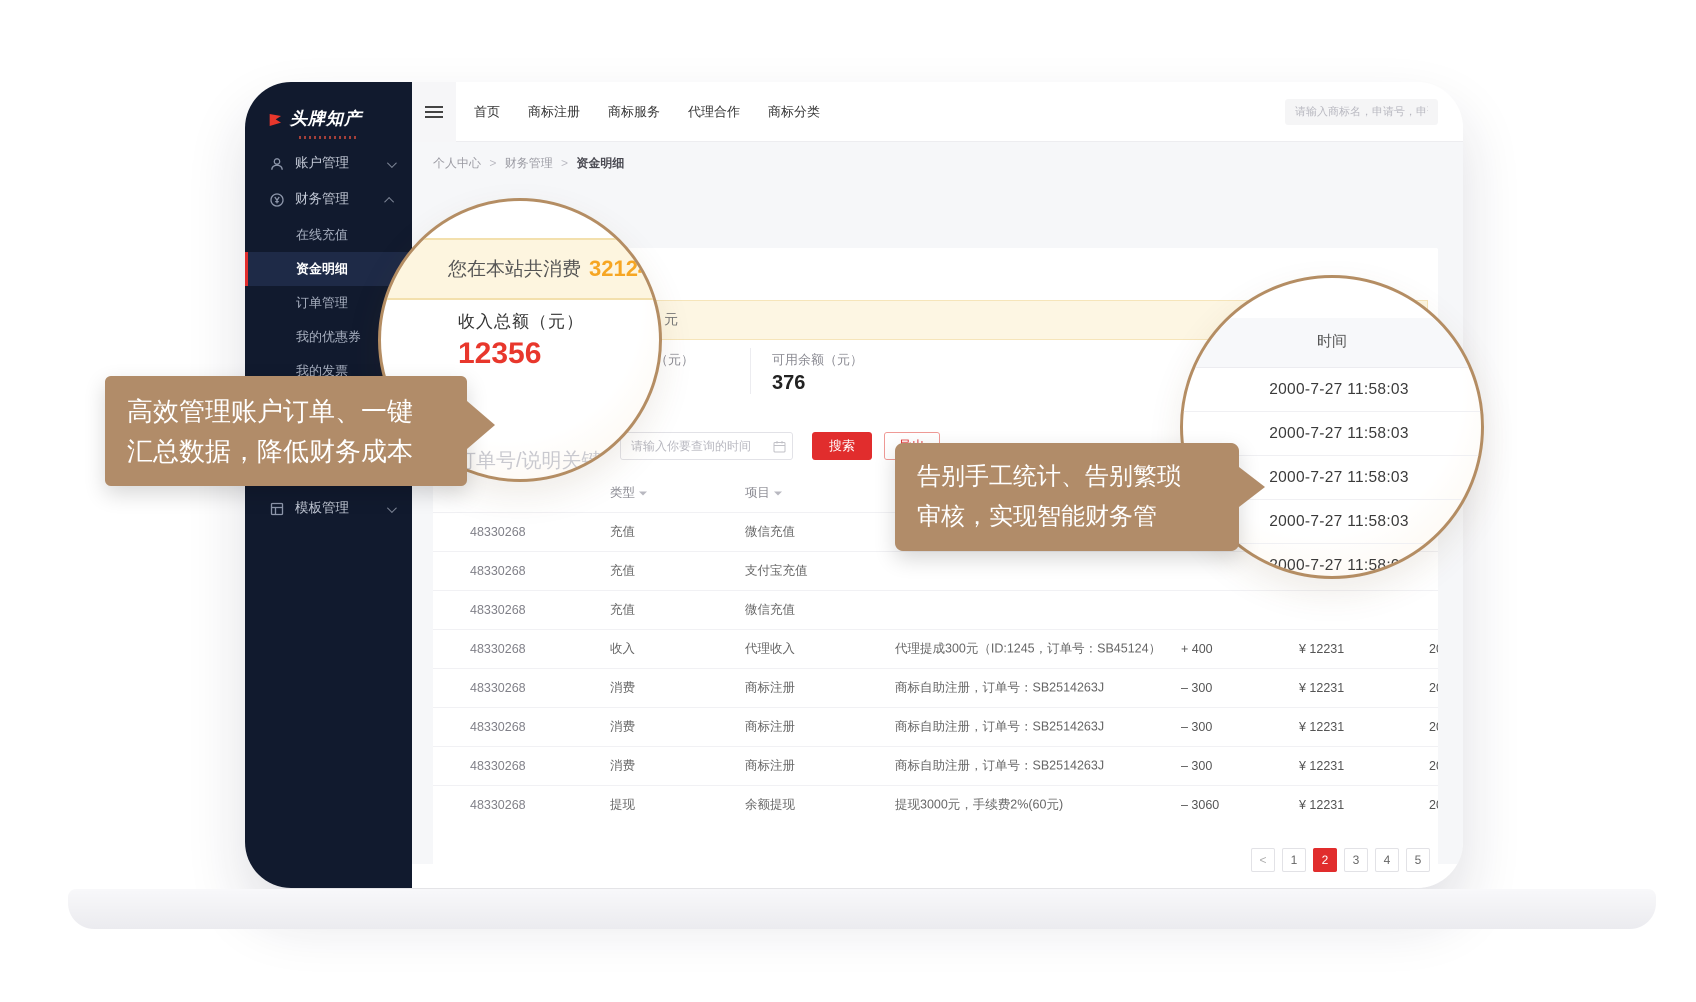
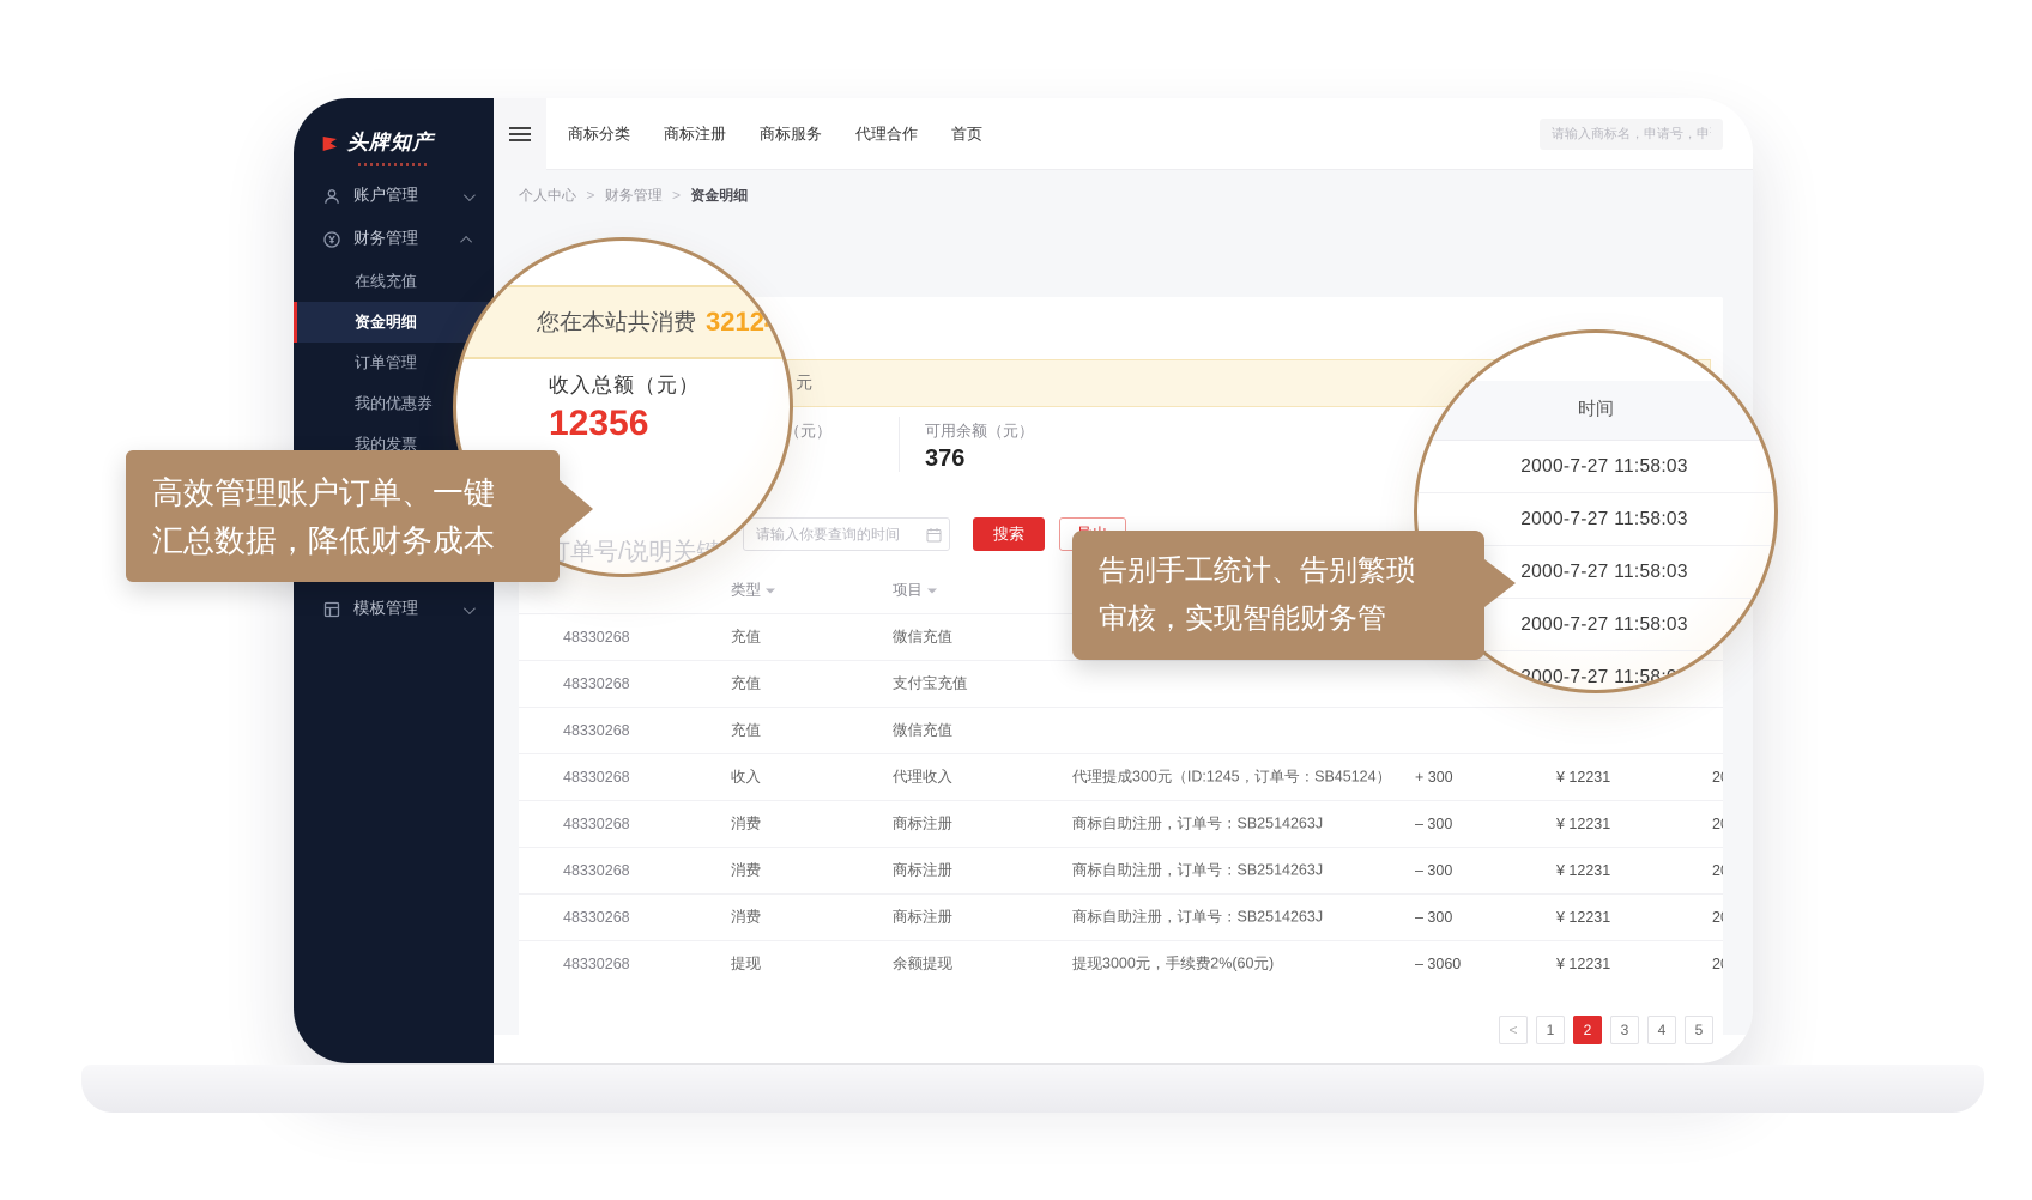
  头牌知产
  账户管理
  财务管理
  在线充值
  资金明细
  订单管理
  我的优惠券
  我的发票
  模板管理
- 首页
+ 商标分类
  商标注册
  商标服务
  代理合作
- 商标分类
+ 首页
  请输入商标名，申请号，申
  个人中心 > 财务管理 > 资金明细
  元
  （元）
  可用余额（元）
  376
  请输入你要查询的时间
  搜索
  类型
  项目
  48330268
  充值
  微信充值
  48330268
  充值
  支付宝充值
  48330268
  充值
  微信充值
  48330268
  收入
  代理收入
  代理提成300元（ID:1245，订单号：SB45124）
- + 400
+ + 300
  ¥ 12231
  48330268
  消费
  商标注册
  商标自助注册，订单号：SB2514263J
  – 300
  ¥ 12231
  48330268
  消费
  商标注册
  商标自助注册，订单号：SB2514263J
  – 300
  ¥ 12231
  48330268
  消费
  商标注册
  商标自助注册，订单号：SB2514263J
  – 300
  ¥ 12231
  48330268
  提现
  余额提现
  提现3000元，手续费2%(60元)
  – 3060
  ¥ 12231
  <
  1
  2
  3
  4
  5
  您在本站共消费
  32124
  收入总额（元）
  12356
  单号/说明关键
  时间
  2000-7-27 11:58:03
  2000-7-27 11:58:03
  2000-7-27 11:58:03
  2000-7-27 11:58:03
  2000-7-27 11:58:03
  高效管理账户订单、一键
  汇总数据，降低财务成本
  告别手工统计、告别繁琐
  审核，实现智能财务管
